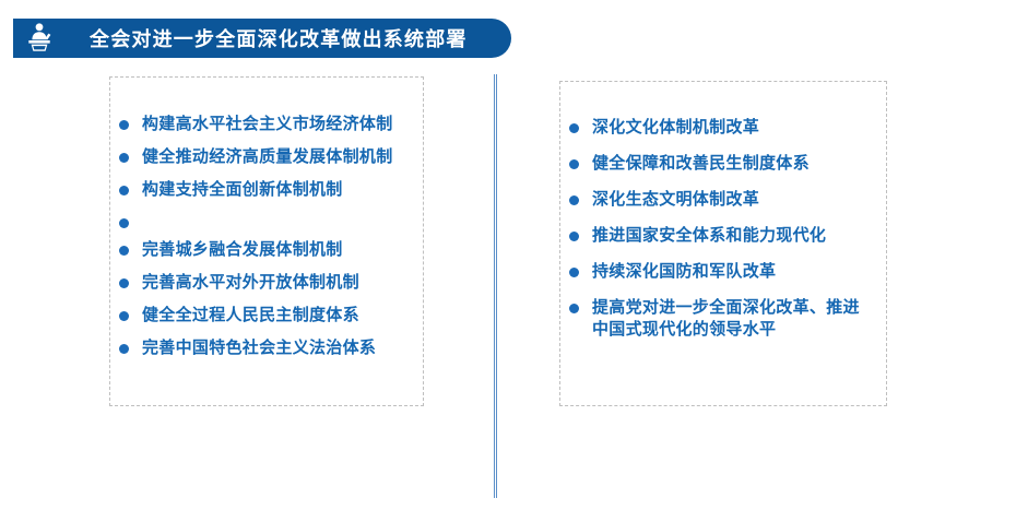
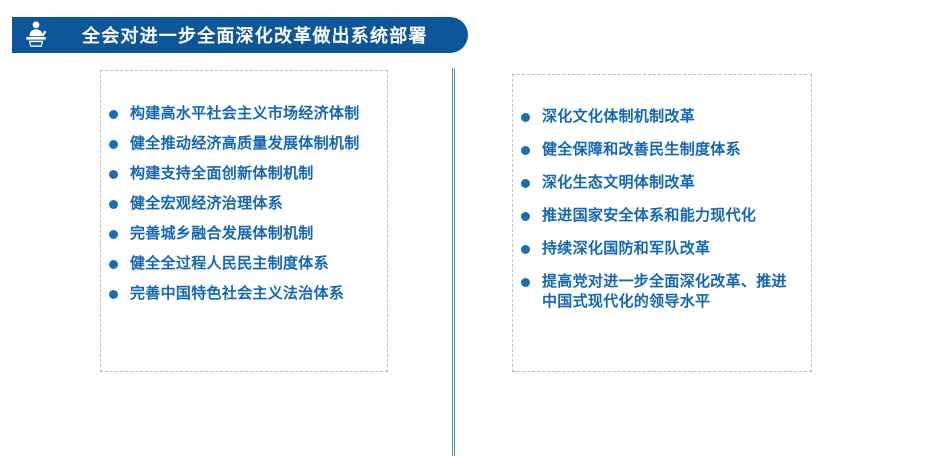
  全会对进一步全面深化改革做出系统部署
  构建高水平社会主义市场经济体制
  健全推动经济高质量发展体制机制
  构建支持全面创新体制机制
+ 健全宏观经济治理体系
  完善城乡融合发展体制机制
- 完善高水平对外开放体制机制
  健全全过程人民民主制度体系
  完善中国特色社会主义法治体系
  深化文化体制机制改革
  健全保障和改善民生制度体系
  深化生态文明体制改革
  推进国家安全体系和能力现代化
  持续深化国防和军队改革
  提高党对进一步全面深化改革、推进
  中国式现代化的领导水平
